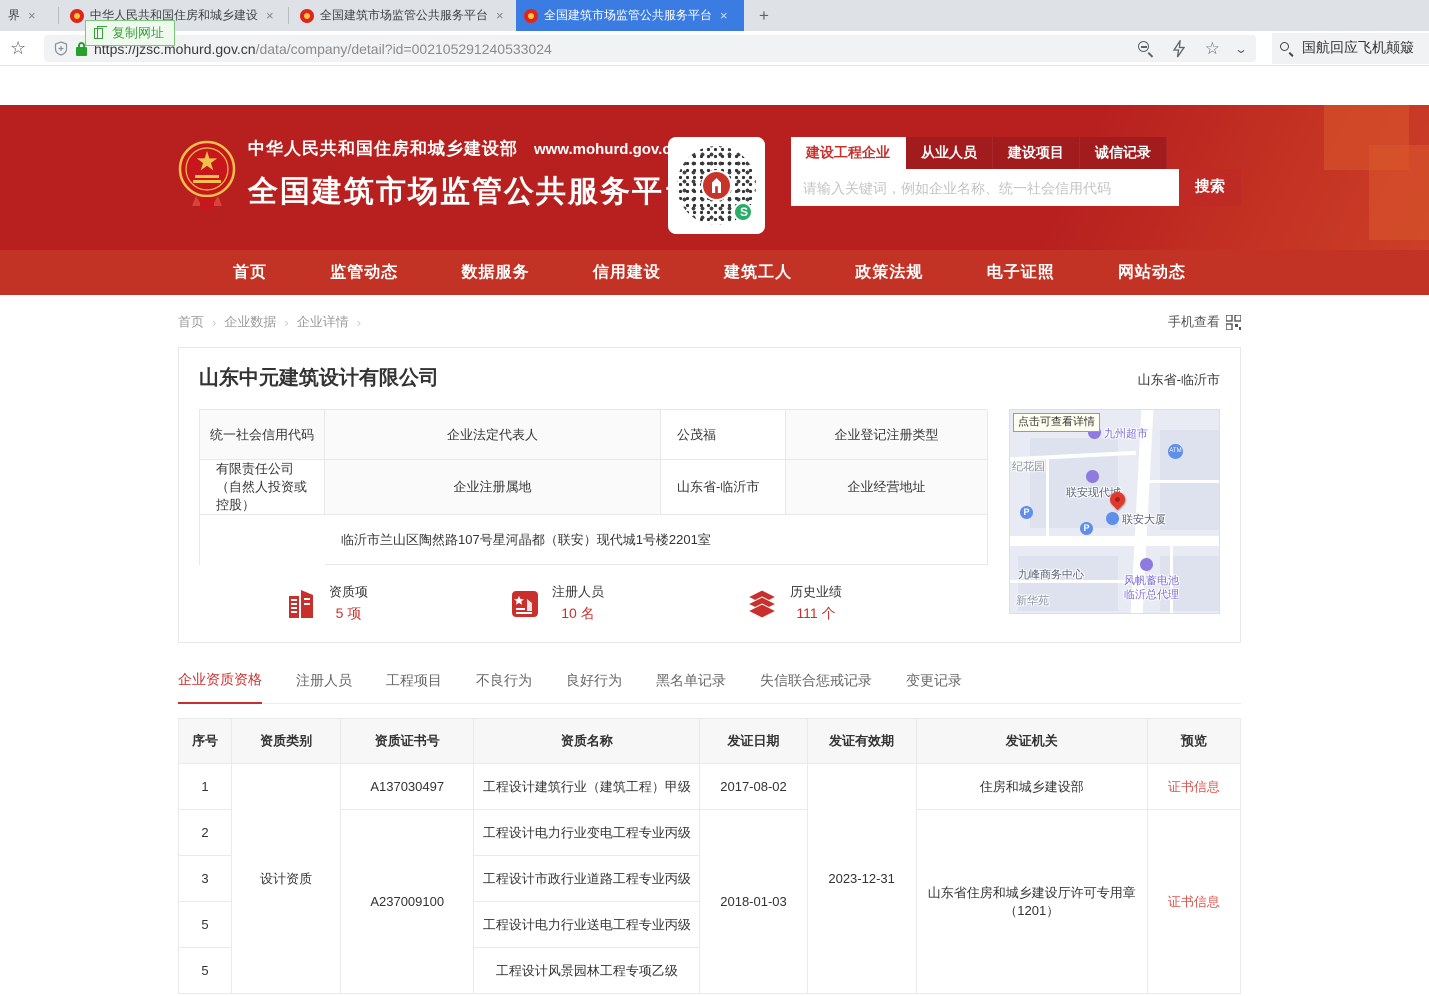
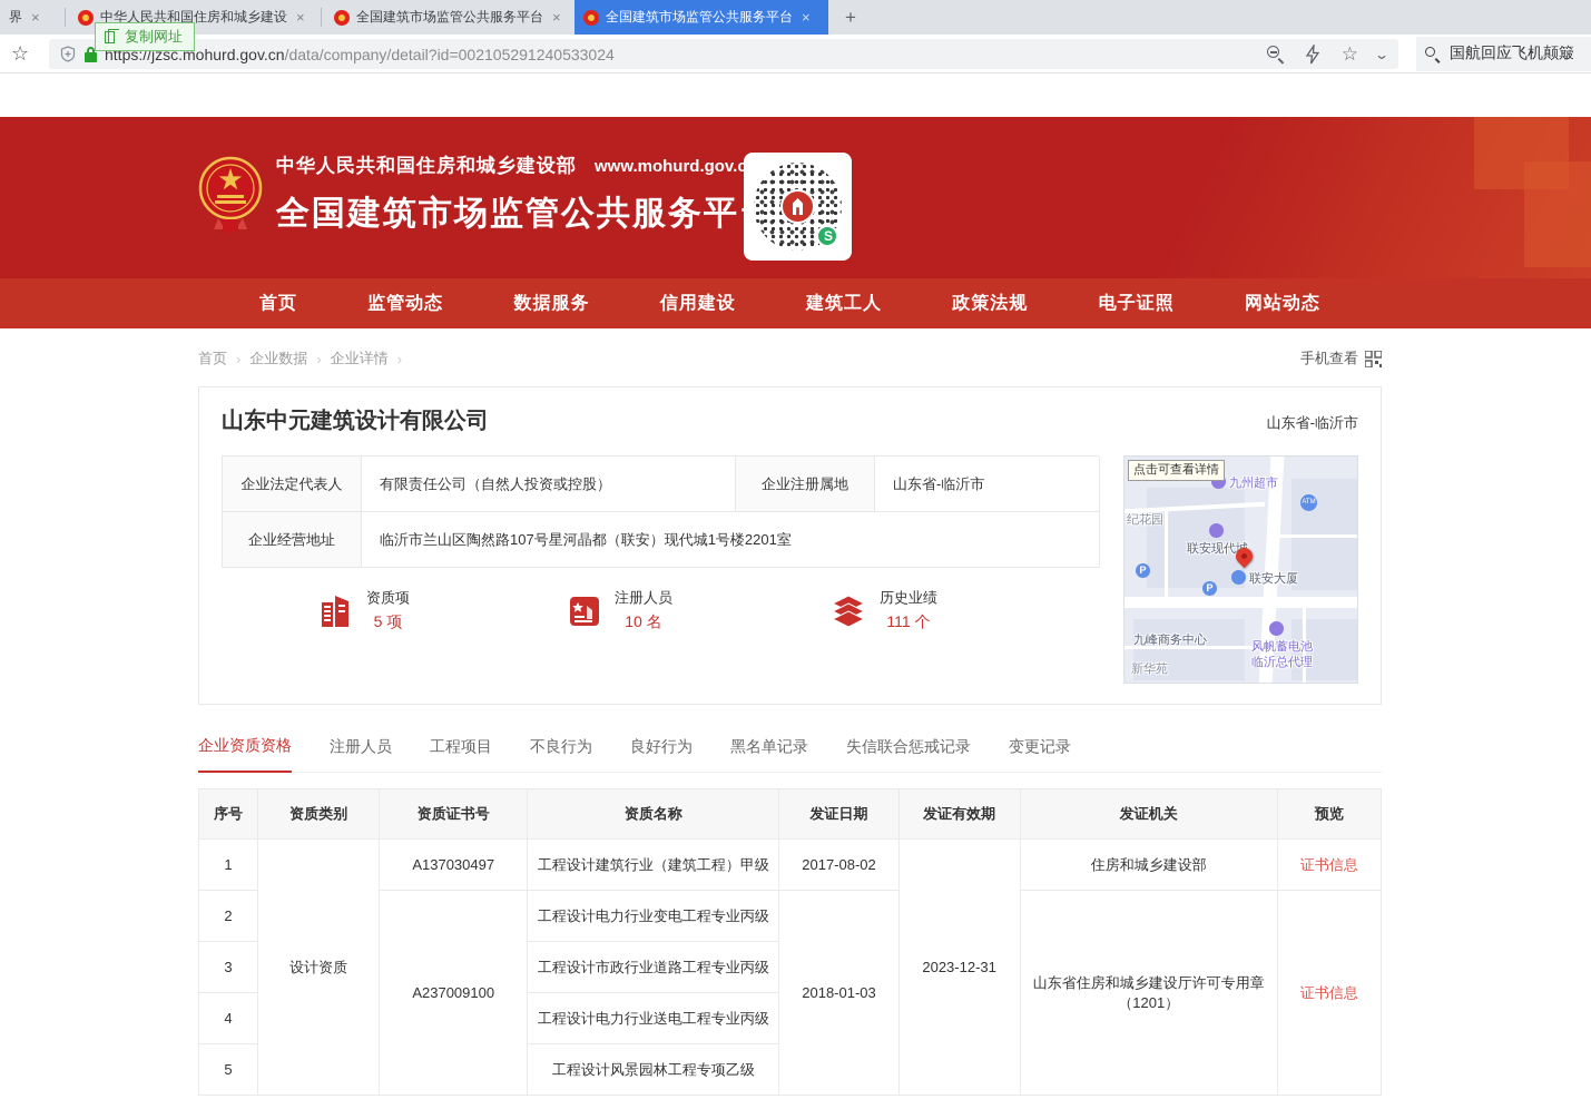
  界
  ×
  中华人民共和国住房和城乡建设
  ×
  全国建筑市场监管公共服务平台
  ×
  全国建筑市场监管公共服务平台
  ×
  +
  复制网址
  ☆
  https://jzsc.mohurd.gov.cn
  /data/company/detail?id=002105291240533024
  ☆
  ⌄
  国航回应飞机颠簸
  中华人民共和国住房和城乡建设部 www.mohurd.gov.c
  全国建筑市场监管公共服务平
- 建设工程企业
- 从业人员
- 建设项目
- 诚信记录
- 请输入关键词，例如企业名称、统一社会信用代码
- 搜索
  首页
  监管动态
  数据服务
  信用建设
  建筑工人
  政策法规
  电子证照
  网站动态
  首页
  ›
  企业数据
  ›
  企业详情
  ›
  手机查看
  山东中元建筑设计有限公司
  山东省-临沂市
- 统一社会信用代码
  企业法定代表人
- 公茂福
- 企业登记注册类型
  有限责任公司（自然人投资或控股）
  企业注册属地
  山东省-临沂市
  企业经营地址
  临沂市兰山区陶然路107号星河晶都（联安）现代城1号楼2201室
  资质项
  5 项
  注册人员
  10 名
  历史业绩
  111 个
  点击可查看详情
  九州超市
  纪花园
  联安现代
  联安大厦
  P
  P
  九峰商务中心
  风帆蓄电池
  临沂总代理
  新华苑
  企业资质资格
  注册人员
  工程项目
  不良行为
  良好行为
  黑名单记录
  失信联合惩戒记录
  变更记录
  序号	资质类别	资质证书号	资质名称	发证日期	发证有效期	发证机关	预览
  1	设计资质	A137030497	工程设计建筑行业（建筑工程）甲级	2017-08-02	2023-12-31	住房和城乡建设部	证书信息
  2	A237009100	工程设计电力行业变电工程专业丙级	2018-01-03	山东省住房和城乡建设厅许可专用章（1201）	证书信息
  3	工程设计市政行业道路工程专业丙级
- 5	工程设计电力行业送电工程专业丙级
+ 4	工程设计电力行业送电工程专业丙级
  5	工程设计风景园林工程专项乙级
